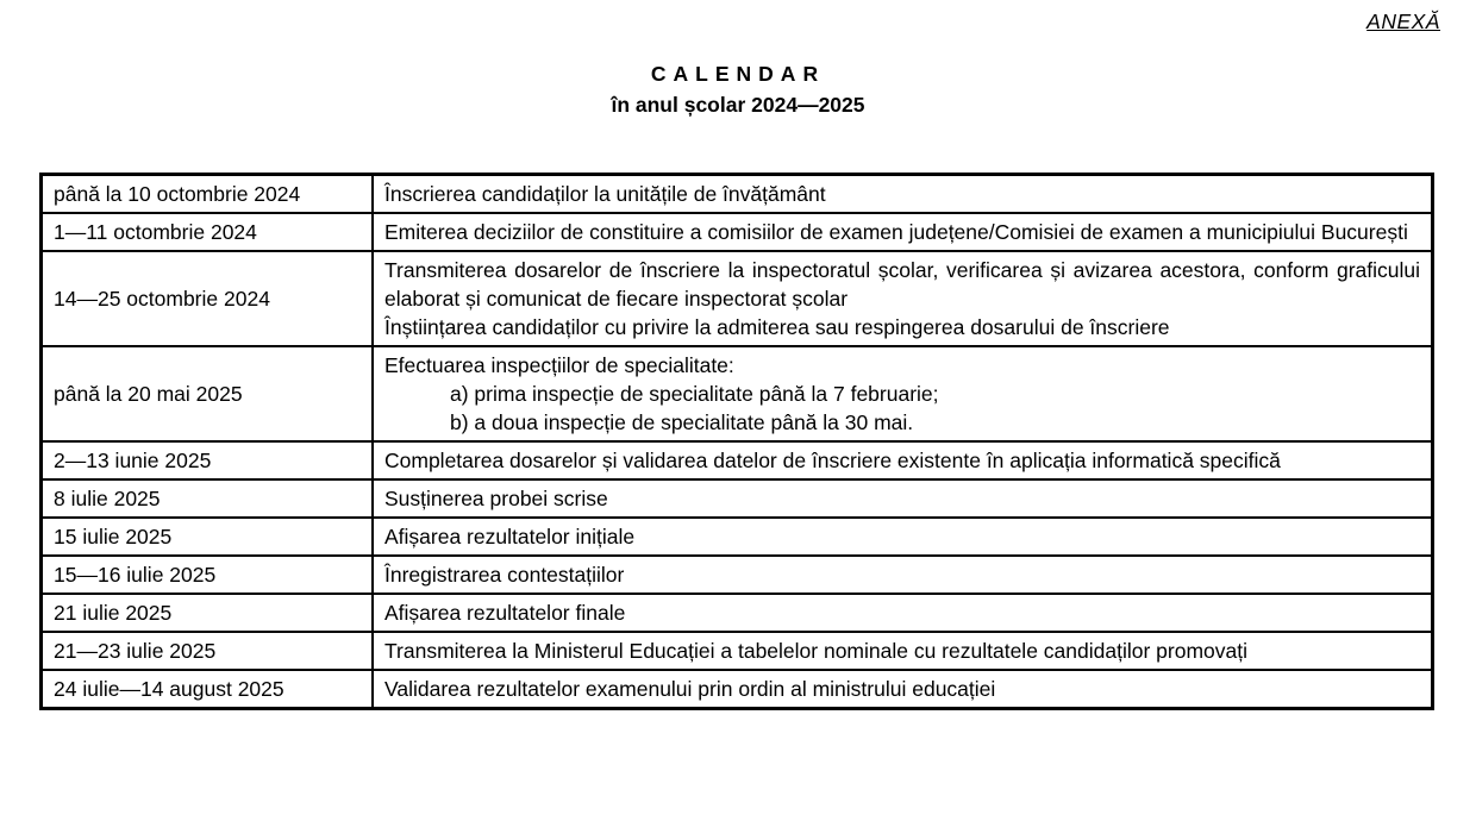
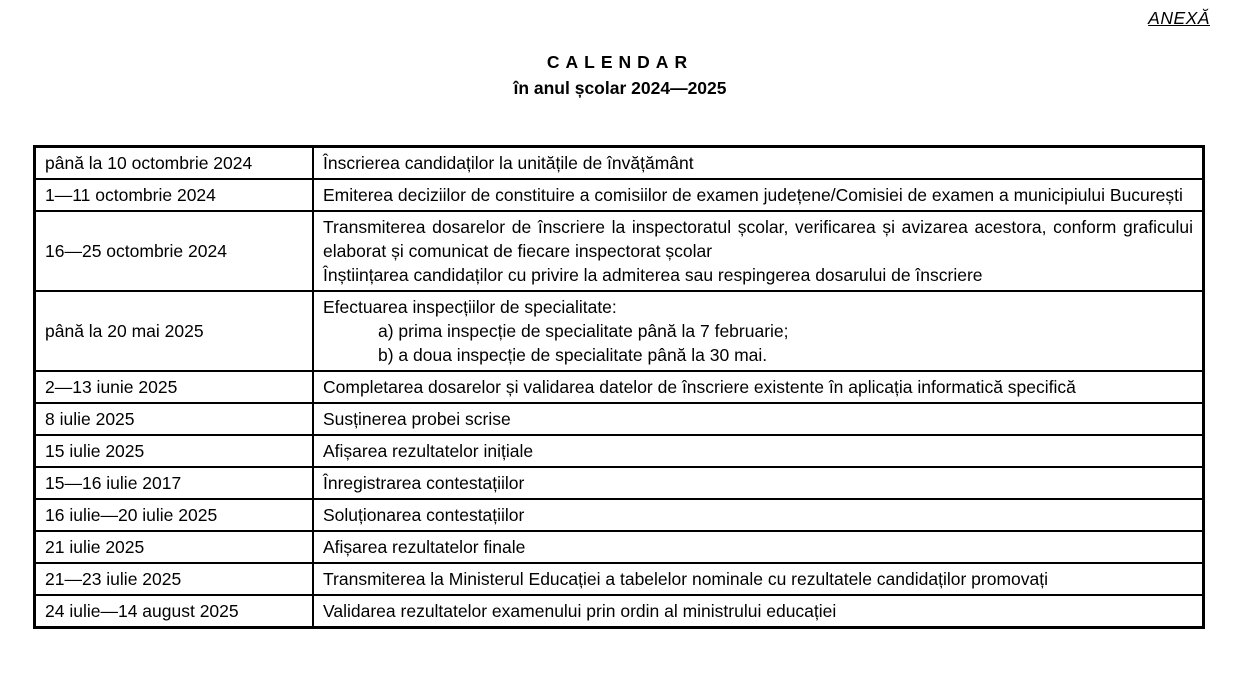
  ANEXĂ
  CALENDAR
  în anul școlar 2024—2025
  până la 10 octombrie 2024	Înscrierea candidaților la unitățile de învățământ
  1—11 octombrie 2024	Emiterea deciziilor de constituire a comisiilor de examen județene/Comisiei de examen a municipiului București
- 14—25 octombrie 2024	Transmiterea dosarelor de înscriere la inspectoratul școlar, verificarea și avizarea acestora, conform graficului elaborat și comunicat de fiecare inspectorat școlarÎnștiințarea candidaților cu privire la admiterea sau respingerea dosarului de înscriere
+ 16—25 octombrie 2024	Transmiterea dosarelor de înscriere la inspectoratul școlar, verificarea și avizarea acestora, conform graficului elaborat și comunicat de fiecare inspectorat școlarÎnștiințarea candidaților cu privire la admiterea sau respingerea dosarului de înscriere
  până la 20 mai 2025	Efectuarea inspecțiilor de specialitate:a) prima inspecție de specialitate până la 7 februarie;b) a doua inspecție de specialitate până la 30 mai.
  2—13 iunie 2025	Completarea dosarelor și validarea datelor de înscriere existente în aplicația informatică specifică
  8 iulie 2025	Susținerea probei scrise
  15 iulie 2025	Afișarea rezultatelor inițiale
- 15—16 iulie 2025	Înregistrarea contestațiilor
+ 15—16 iulie 2017	Înregistrarea contestațiilor
+ 16 iulie—20 iulie 2025	Soluționarea contestațiilor
  21 iulie 2025	Afișarea rezultatelor finale
  21—23 iulie 2025	Transmiterea la Ministerul Educației a tabelelor nominale cu rezultatele candidaților promovați
  24 iulie—14 august 2025	Validarea rezultatelor examenului prin ordin al ministrului educației
